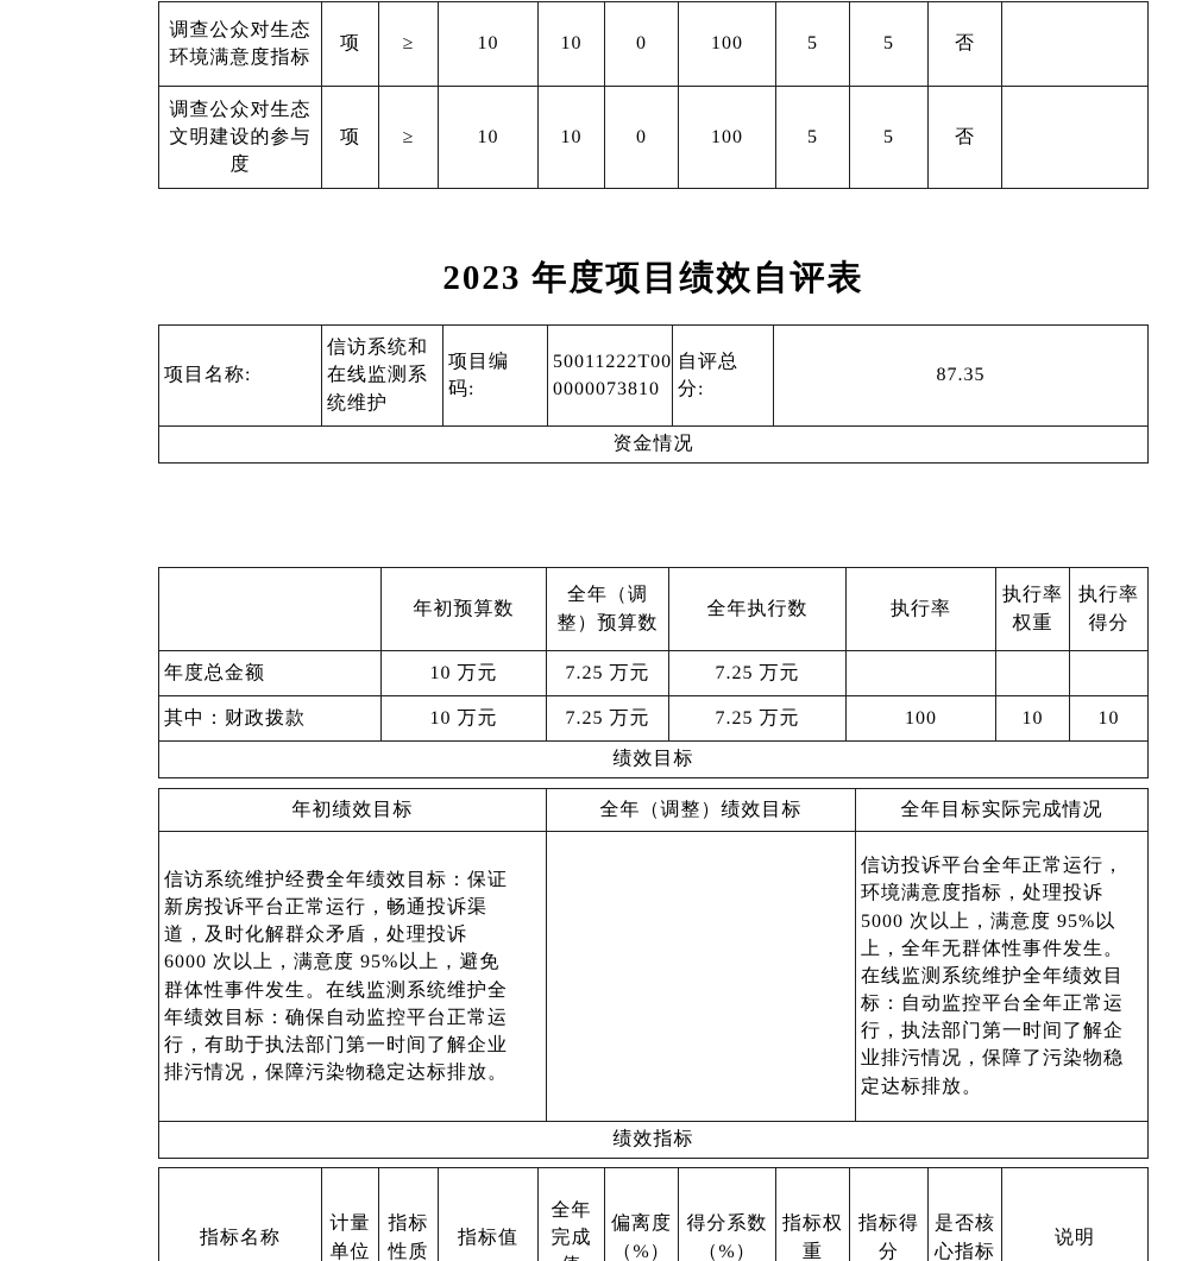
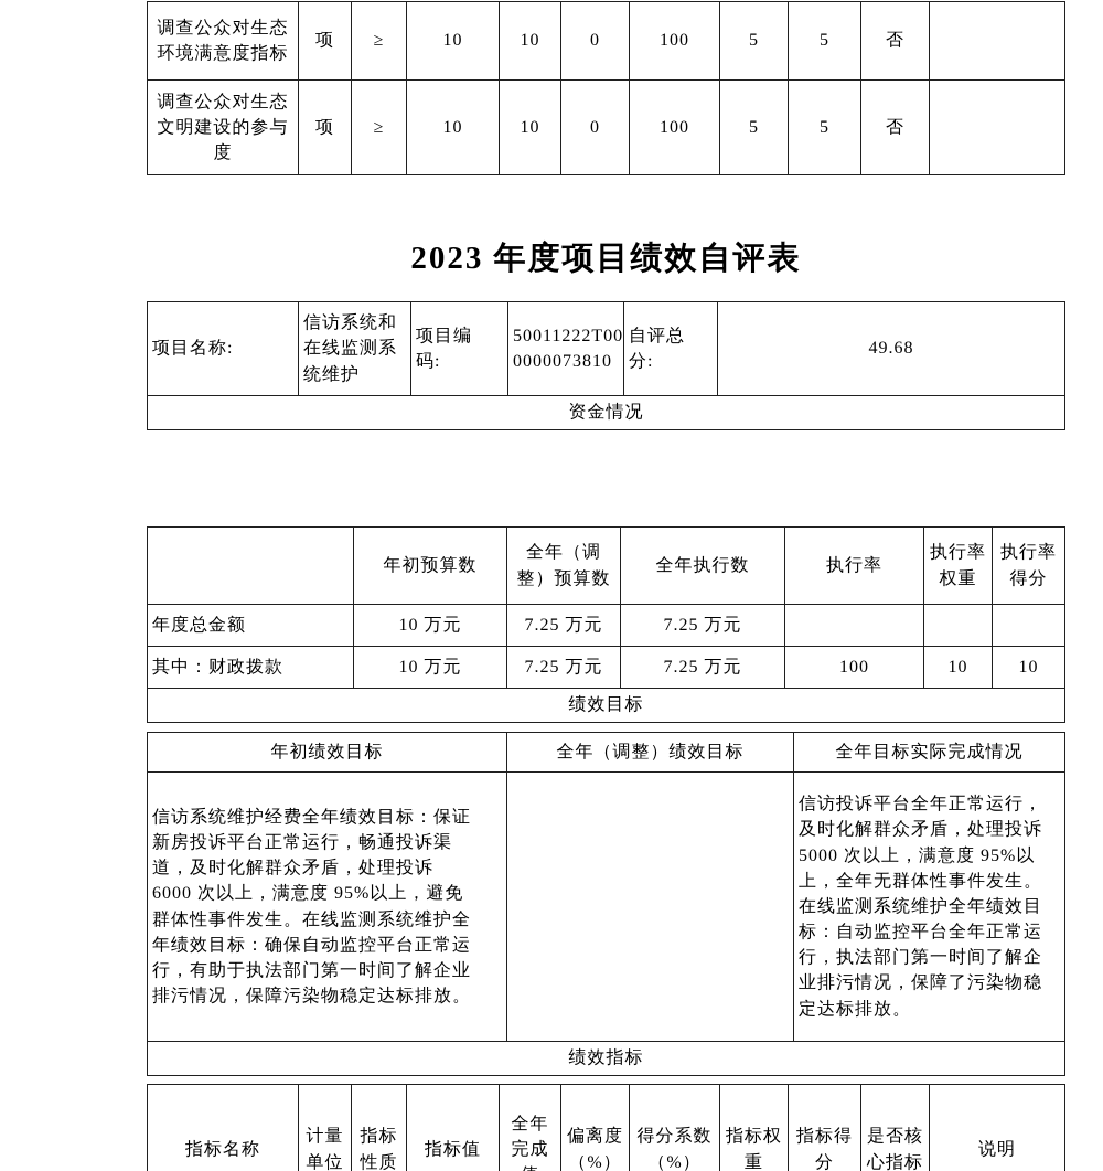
  调查公众对生态 环境满意度指标	项	≥	10	10	0	100	5	5	否
  调查公众对生态 文明建设的参与 度	项	≥	10	10	0	100	5	5	否
  2023 年度项目绩效自评表
- 项目名称:	信访系统和 在线监测系 统维护	项目编 码:	50011222T00 0000073810	自评总 分:	87.35
+ 项目名称:	信访系统和 在线监测系 统维护	项目编 码:	50011222T00 0000073810	自评总 分:	49.68
  资金情况
  	年初预算数	全年（调 整）预算数	全年执行数	执行率	执行率 权重	执行率 得分
  年度总金额	10 万元	7.25 万元	7.25 万元
  其中：财政拨款	10 万元	7.25 万元	7.25 万元	100	10	10
  绩效目标
  年初绩效目标	全年（调整）绩效目标	全年目标实际完成情况
- 信访系统维护经费全年绩效目标：保证 新房投诉平台正常运行，畅通投诉渠 道，及时化解群众矛盾，处理投诉 6000 次以上，满意度 95%以上，避免 群体性事件发生。在线监测系统维护全 年绩效目标：确保自动监控平台正常运 行，有助于执法部门第一时间了解企业 排污情况，保障污染物稳定达标排放。		信访投诉平台全年正常运行， 环境满意度指标，处理投诉 5000 次以上，满意度 95%以 上，全年无群体性事件发生。 在线监测系统维护全年绩效目 标：自动监控平台全年正常运 行，执法部门第一时间了解企 业排污情况，保障了污染物稳 定达标排放。
+ 信访系统维护经费全年绩效目标：保证 新房投诉平台正常运行，畅通投诉渠 道，及时化解群众矛盾，处理投诉 6000 次以上，满意度 95%以上，避免 群体性事件发生。在线监测系统维护全 年绩效目标：确保自动监控平台正常运 行，有助于执法部门第一时间了解企业 排污情况，保障污染物稳定达标排放。		信访投诉平台全年正常运行， 及时化解群众矛盾，处理投诉 5000 次以上，满意度 95%以 上，全年无群体性事件发生。 在线监测系统维护全年绩效目 标：自动监控平台全年正常运 行，执法部门第一时间了解企 业排污情况，保障了污染物稳 定达标排放。
  绩效指标
  指标名称	计量 单位	指标 性质	指标值	全年 完成	偏离度 （%）	得分系数 （%）	指标权 重	指标得 分	是否核 心指标	说明
